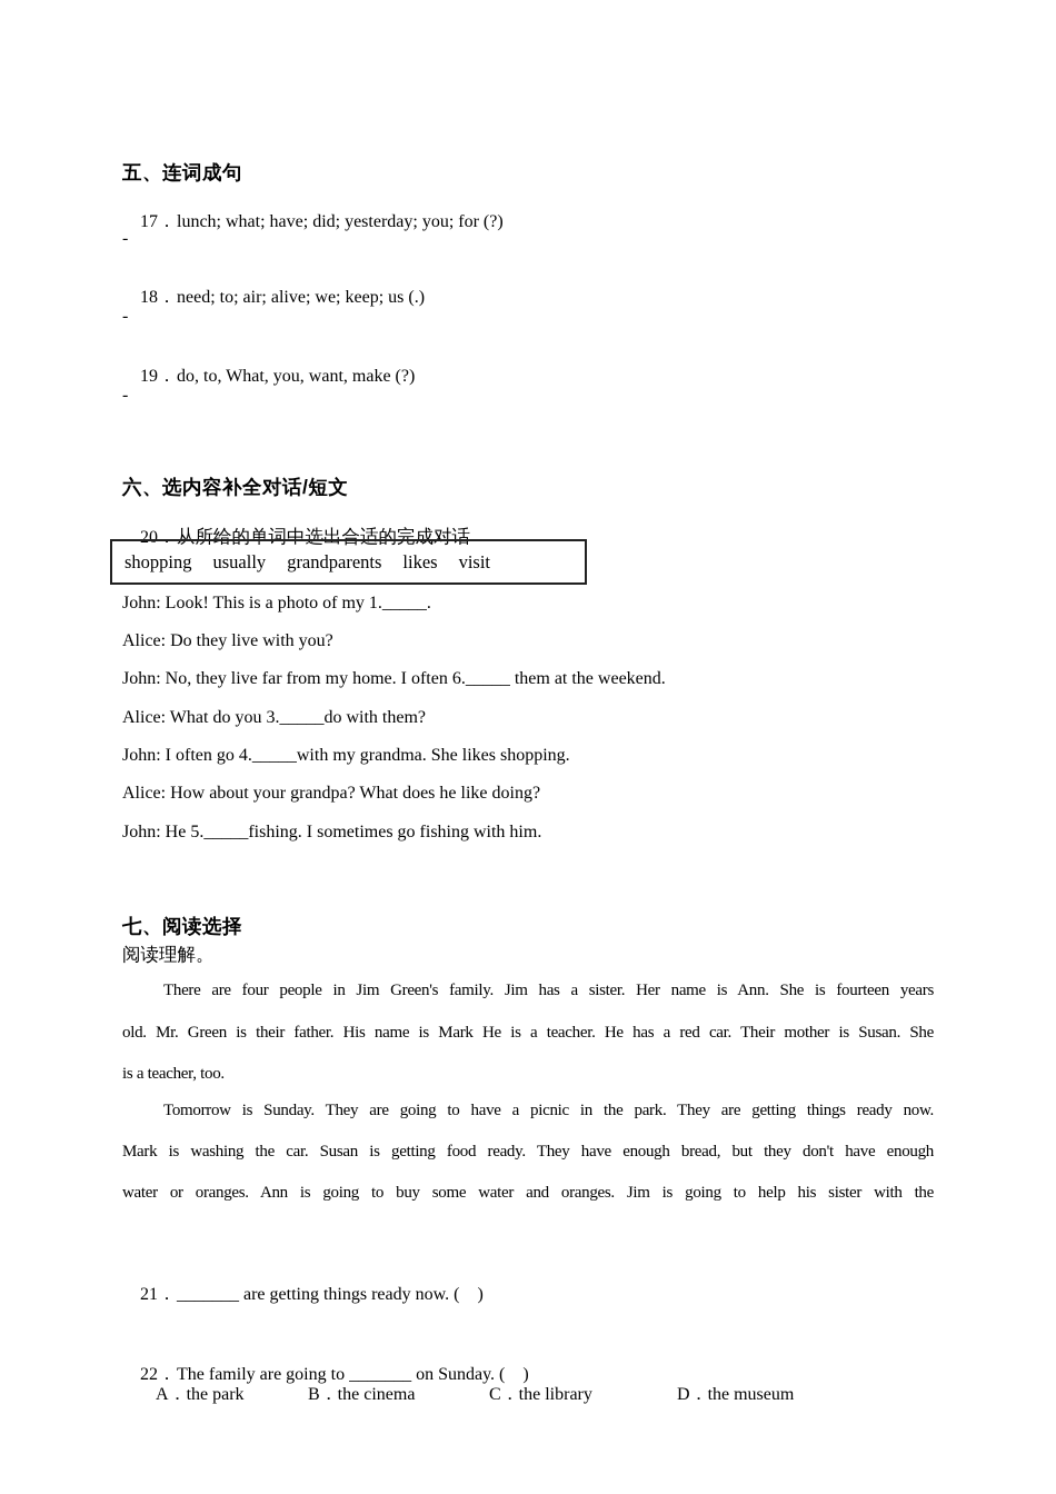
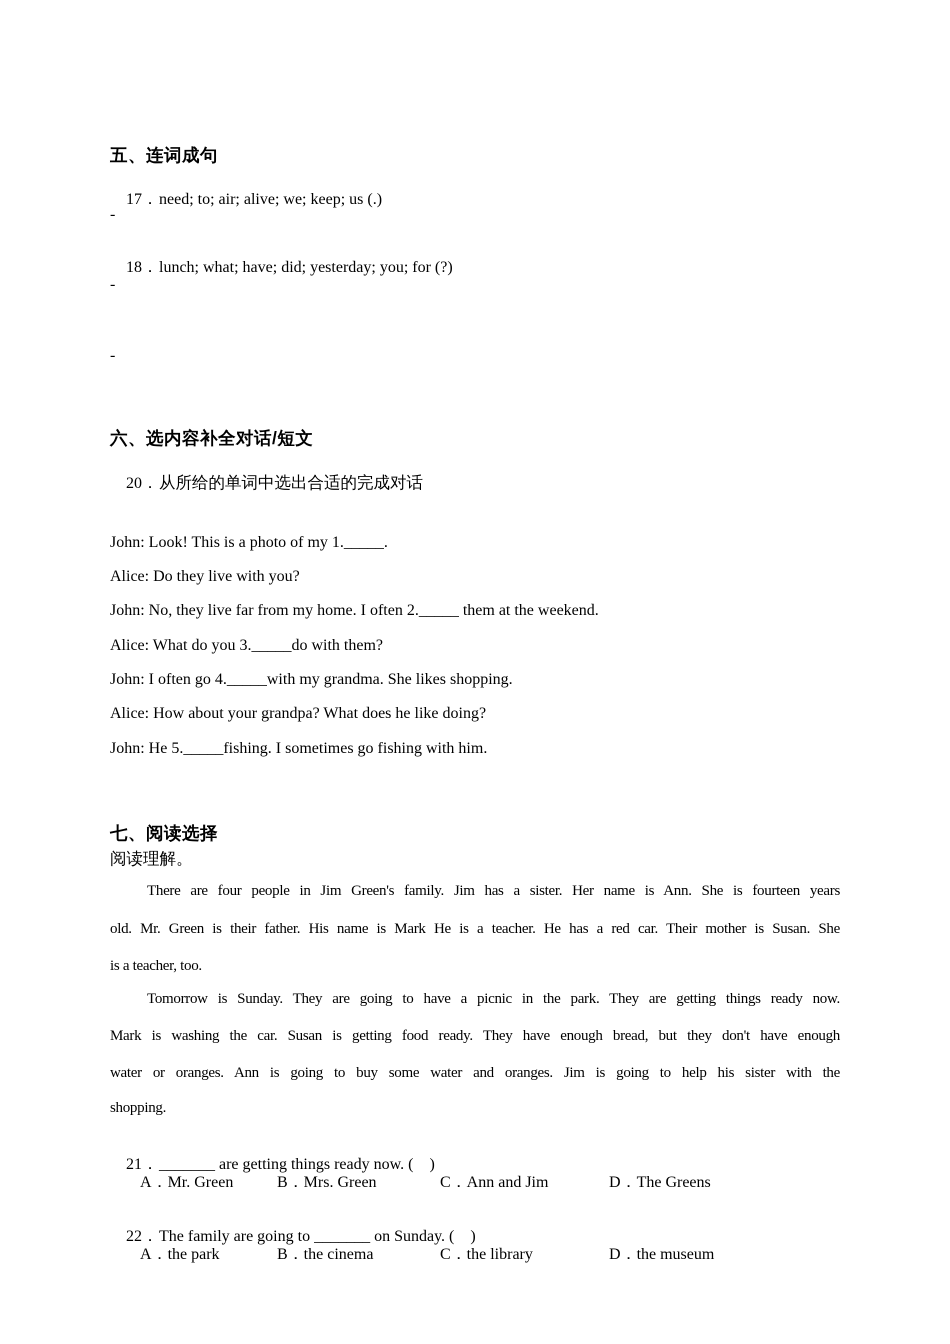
  五、连词成句
- 17．lunch; what; have; did; yesterday; you; for (?)
+ 17．need; to; air; alive; we; keep; us (.)
  -
- 18．need; to; air; alive; we; keep; us (.)
+ 18．lunch; what; have; did; yesterday; you; for (?)
  -
- 19．do, to, What, you, want, make (?)
  -
  六、选内容补全对话/短文
  20．从所给的单词中选出合适的完成对话
- shopping
- usually
- grandparents
- likes
- visit
  John: Look! This is a photo of my 1._____.
  Alice: Do they live with you?
- John: No, they live far from my home. I often 6._____ them at the weekend.
+ John: No, they live far from my home. I often 2._____ them at the weekend.
  Alice: What do you 3._____do with them?
  John: I often go 4._____with my grandma. She likes shopping.
  Alice: How about your grandpa? What does he like doing?
  John: He 5._____fishing. I sometimes go fishing with him.
  七、阅读选择
  阅读理解。
  There are four people in Jim Green's family. Jim has a sister. Her name is Ann. She is fourteen years
  old. Mr. Green is their father. His name is Mark He is a teacher. He has a red car. Their mother is Susan. She
  is a teacher, too.
  Tomorrow is Sunday. They are going to have a picnic in the park. They are getting things ready now.
  Mark is washing the car. Susan is getting food ready. They have enough bread, but they don't have enough
  water or oranges. Ann is going to buy some water and oranges. Jim is going to help his sister with the
+ shopping.
  21．_______ are getting things ready now. ( )
+ A．Mr. Green B．Mrs. Green C．Ann and Jim D．The Greens
  22．The family are going to _______ on Sunday. ( )
  A．the park B．the cinema C．the library D．the museum
